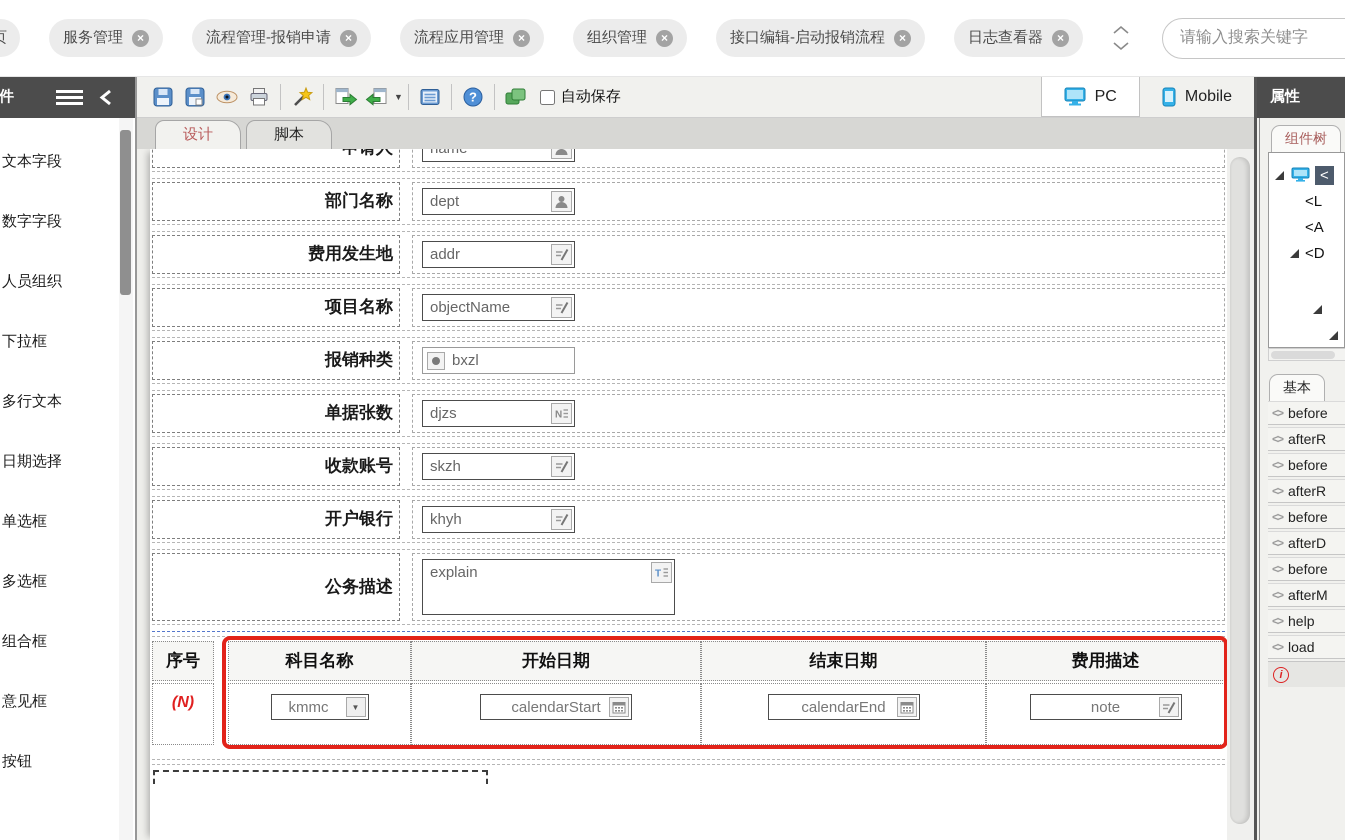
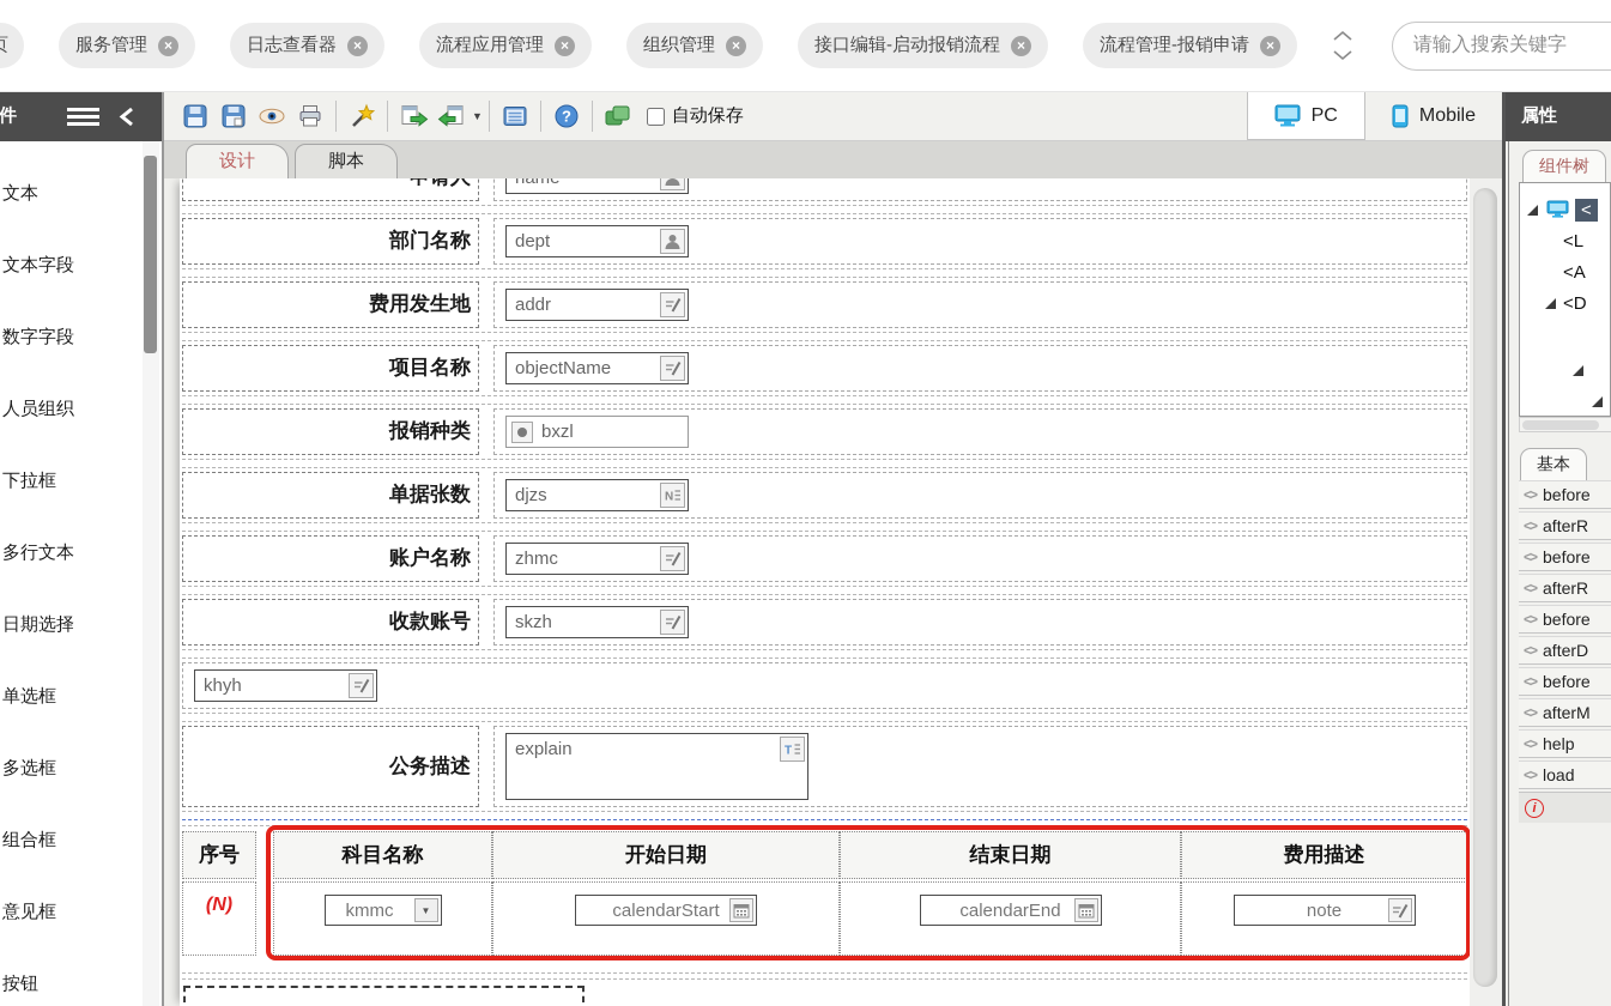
  服务管理
  ×
- 流程管理-报销申请
+ 日志查看器
  ×
  流程应用管理
  ×
  组织管理
  ×
  接口编辑-启动报销流程
  ×
- 日志查看器
+ 流程管理-报销申请
  ×
  请输入搜索关键字
  件
+ 文本
  文本字段
  数字字段
  人员组织
  下拉框
  多行文本
  日期选择
  单选框
  多选框
  组合框
  意见框
  按钮
  ▼
  ?
  自动保存
  PC
  Mobile
  设计
  脚本
  name
  部门名称
  dept
  费用发生地
  addr
  项目名称
  objectName
  报销种类
  bxzl
  单据张数
  djzs
  N
+ 账户名称
+ zhmc
  收款账号
  skzh
- 开户银行
  khyh
  公务描述
  explain
  T
  序号
  (N)
  科目名称
  kmmc
  ▼
  开始日期
  calendarStart
  结束日期
  calendarEnd
  费用描述
  note
  属性
  组件树
  <
  <L
  <A
  <D
  基本
  <>
  before
  <>
  afterR
  <>
  before
  <>
  afterR
  <>
  before
  <>
  afterD
  <>
  before
  <>
  afterM
  <>
  help
  <>
  load
  i
